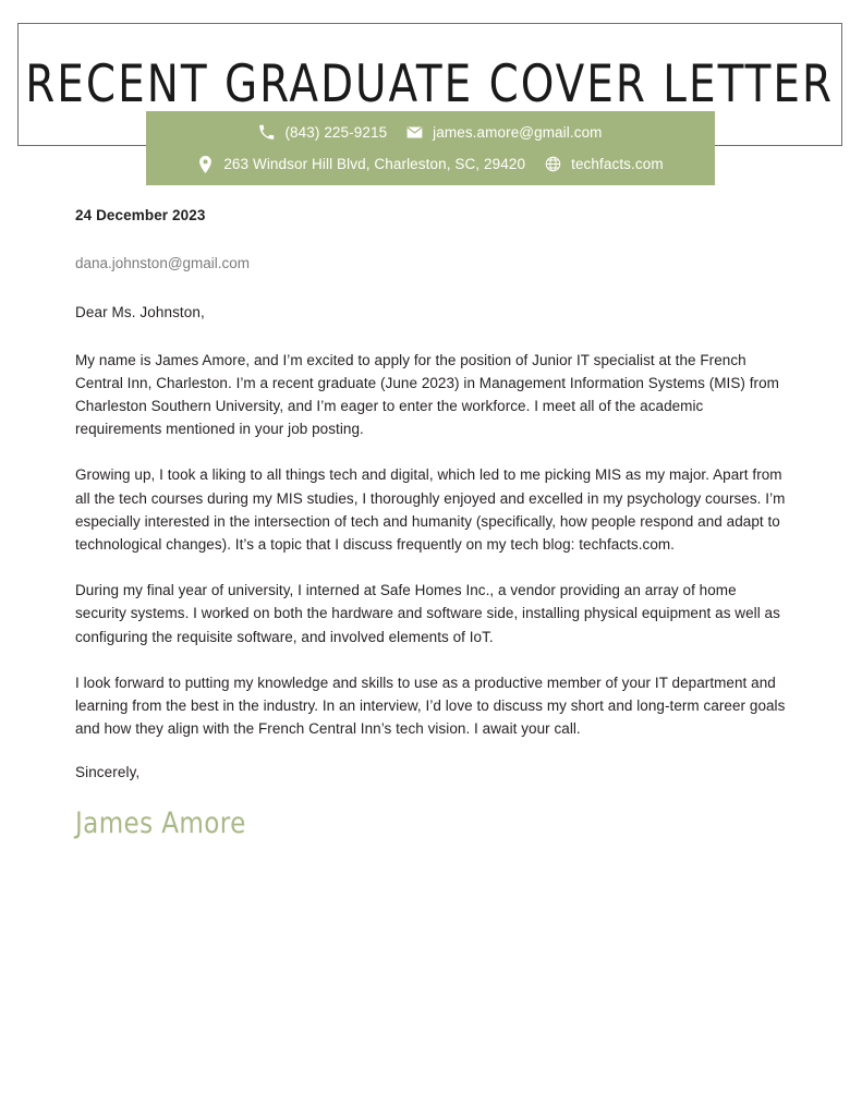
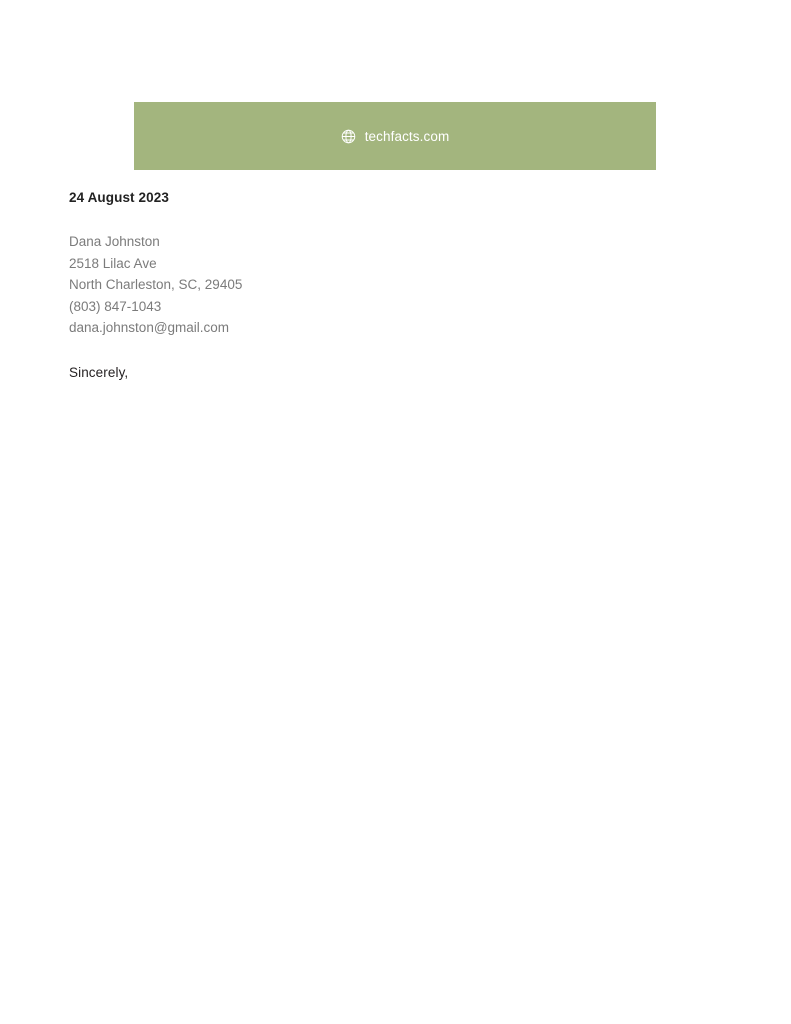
- RECENT GRADUATE COVER LETTER
- (843) 225-9215
- james.amore@gmail.com
- 263 Windsor Hill Blvd, Charleston, SC, 29420
  techfacts.com
- 24 December 2023
+ 24 August 2023
+ Dana Johnston
+ 2518 Lilac Ave
+ North Charleston, SC, 29405
+ (803) 847-1043
  dana.johnston@gmail.com
- Dear Ms. Johnston,
- My name is James Amore, and I’m excited to apply for the position of Junior IT specialist at the French Central Inn, Charleston. I’m a recent graduate (June 2023) in Management Information Systems (MIS) from Charleston Southern University, and I’m eager to enter the workforce. I meet all of the academic requirements mentioned in your job posting.
- Growing up, I took a liking to all things tech and digital, which led to me picking MIS as my major. Apart from all the tech courses during my MIS studies, I thoroughly enjoyed and excelled in my psychology courses. I’m especially interested in the intersection of tech and humanity (specifically, how people respond and adapt to technological changes). It’s a topic that I discuss frequently on my tech blog: techfacts.com.
- During my final year of university, I interned at Safe Homes Inc., a vendor providing an array of home security systems. I worked on both the hardware and software side, installing physical equipment as well as configuring the requisite software, and involved elements of IoT.
- I look forward to putting my knowledge and skills to use as a productive member of your IT department and learning from the best in the industry. In an interview, I’d love to discuss my short and long-term career goals and how they align with the French Central Inn’s tech vision. I await your call.
  Sincerely,
- James Amore
